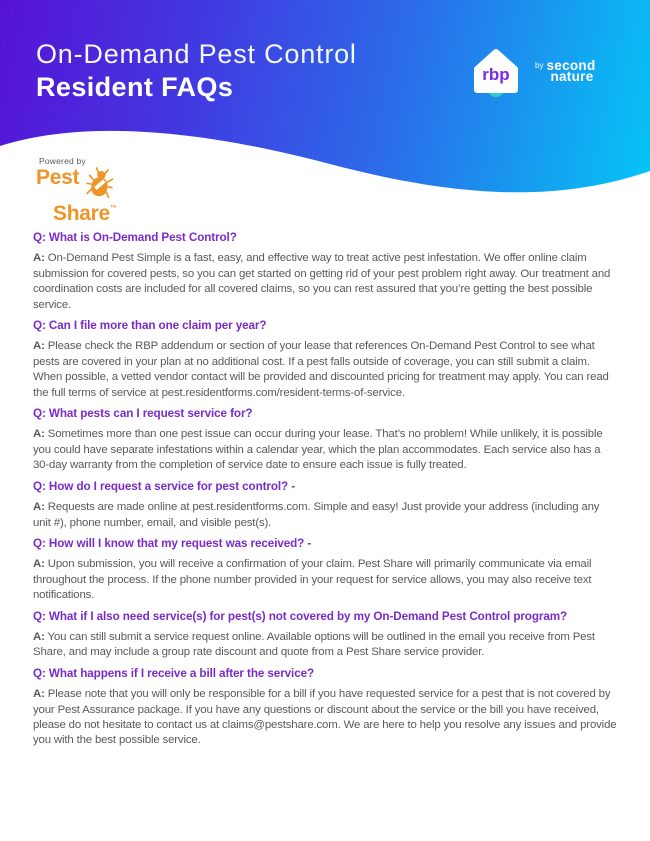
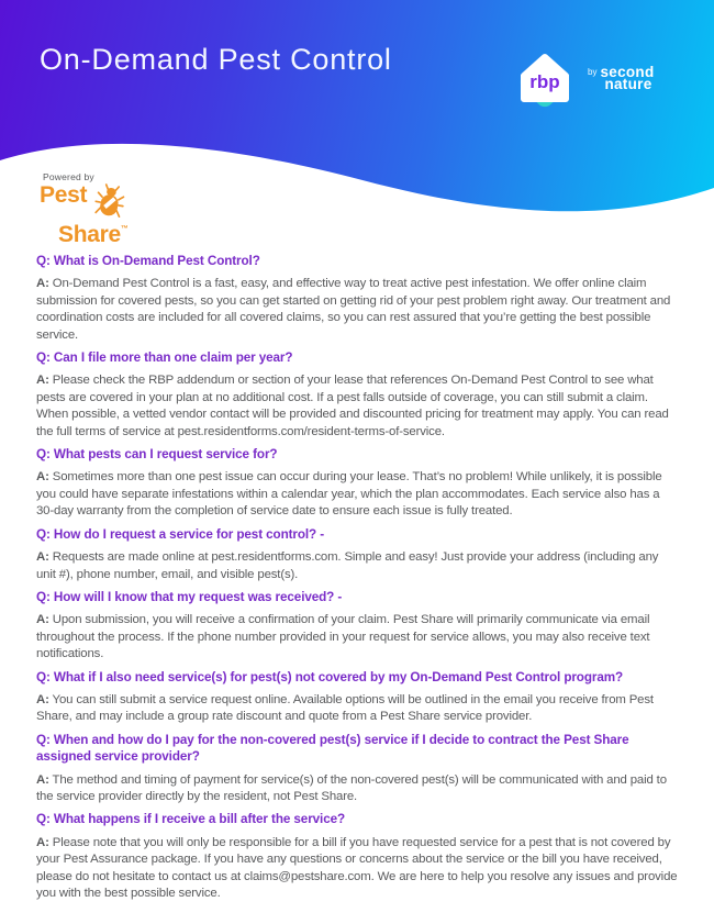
  On-Demand Pest Control
- Resident FAQs
  rbp
  by
  second
  nature
  Powered by
  Pest
  Share
  Q: What is On-Demand Pest Control?
- A: On-Demand Pest Simple is a fast, easy, and effective way to treat active pest infestation. We offer online claim submission for covered pests, so you can get started on getting rid of your pest problem right away. Our treatment and coordination costs are included for all covered claims, so you can rest assured that you’re getting the best possible service.
+ A: On-Demand Pest Control is a fast, easy, and effective way to treat active pest infestation. We offer online claim submission for covered pests, so you can get started on getting rid of your pest problem right away. Our treatment and coordination costs are included for all covered claims, so you can rest assured that you’re getting the best possible service.
  Q: Can I file more than one claim per year?
  A: Please check the RBP addendum or section of your lease that references On-Demand Pest Control to see what pests are covered in your plan at no additional cost. If a pest falls outside of coverage, you can still submit a claim. When possible, a vetted vendor contact will be provided and discounted pricing for treatment may apply. You can read the full terms of service at pest.residentforms.com/resident-terms-of-service.
  Q: What pests can I request service for?
  A: Sometimes more than one pest issue can occur during your lease. That’s no problem! While unlikely, it is possible you could have separate infestations within a calendar year, which the plan accommodates. Each service also has a 30-day warranty from the completion of service date to ensure each issue is fully treated.
  Q: How do I request a service for pest control? -
  A: Requests are made online at pest.residentforms.com. Simple and easy! Just provide your address (including any unit #), phone number, email, and visible pest(s).
  Q: How will I know that my request was received? -
  A: Upon submission, you will receive a confirmation of your claim. Pest Share will primarily communicate via email throughout the process. If the phone number provided in your request for service allows, you may also receive text notifications.
  Q: What if I also need service(s) for pest(s) not covered by my On-Demand Pest Control program?
  A: You can still submit a service request online. Available options will be outlined in the email you receive from Pest Share, and may include a group rate discount and quote from a Pest Share service provider.
+ Q: When and how do I pay for the non-covered pest(s) service if I decide to contract the Pest Share assigned service provider?
+ A: The method and timing of payment for service(s) of the non-covered pest(s) will be communicated with and paid to the service provider directly by the resident, not Pest Share.
  Q: What happens if I receive a bill after the service?
- A: Please note that you will only be responsible for a bill if you have requested service for a pest that is not covered by your Pest Assurance package. If you have any questions or discount about the service or the bill you have received, please do not hesitate to contact us at claims@pestshare.com. We are here to help you resolve any issues and provide you with the best possible service.
+ A: Please note that you will only be responsible for a bill if you have requested service for a pest that is not covered by your Pest Assurance package. If you have any questions or concerns about the service or the bill you have received, please do not hesitate to contact us at claims@pestshare.com. We are here to help you resolve any issues and provide you with the best possible service.
